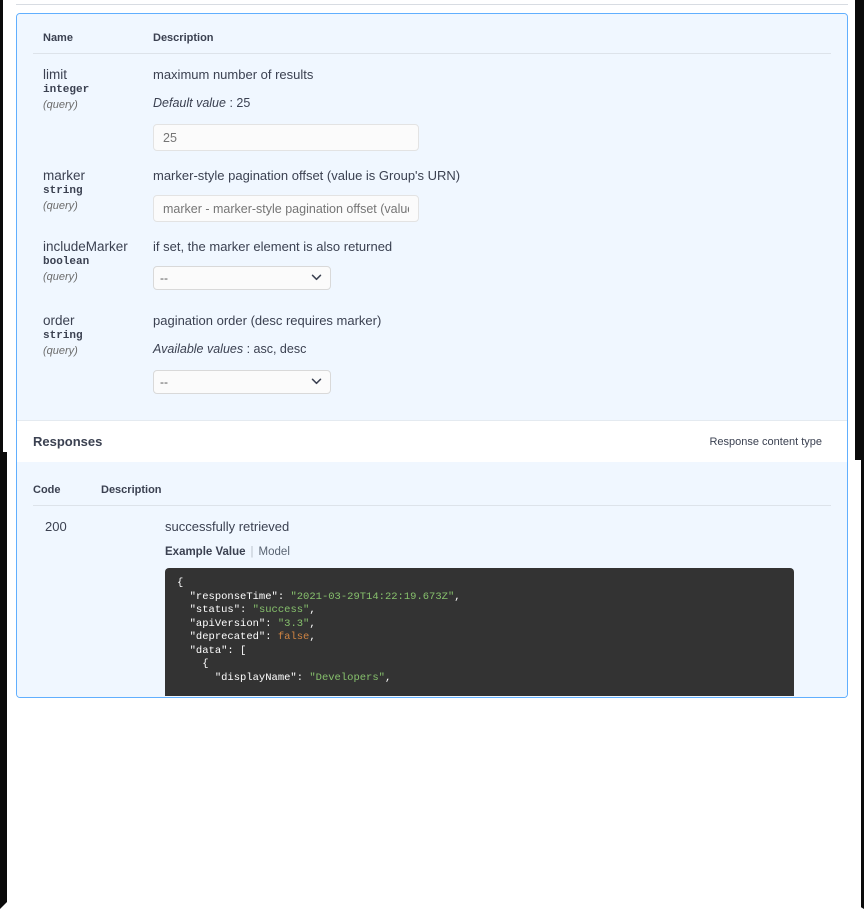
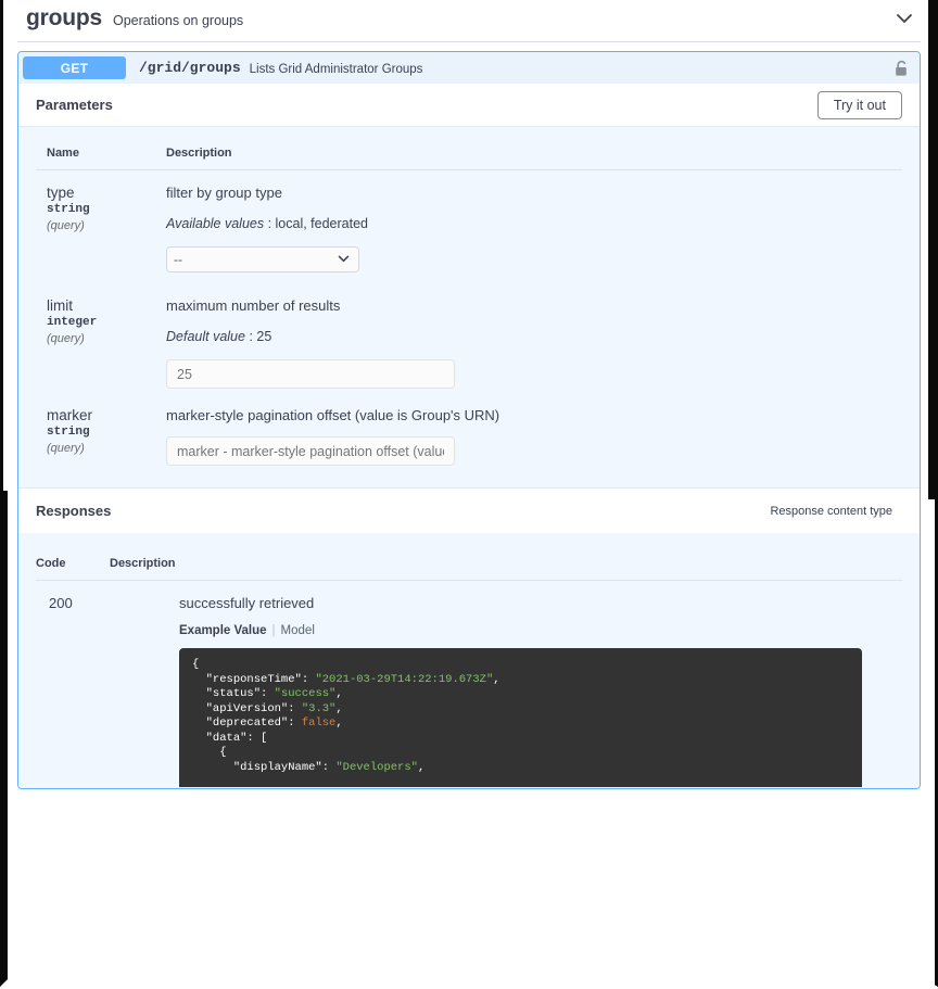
+ groups
+ Operations on groups
+ GET
+ /grid/groups
+ Lists Grid Administrator Groups
+ Parameters
+ Try it out
  Name	Description
+ type string (query)	filter by group type Available values : local, federated --
  limit integer (query)	maximum number of results Default value : 25 25
  marker string (query)	marker-style pagination offset (value is Group's URN) marker - marker-style pagination offset (valu
- includeMarker boolean (query)	if set, the marker element is also returned --
- order string (query)	pagination order (desc requires marker) Available values : asc, desc --
  Responses
  Response content type
  Code	Description
  200	successfully retrieved Example Value | Model { "responseTime": "2021-03-29T14:22:19.673Z", "status": "success", "apiVersion": "3.3", "deprecated": false, "data": [ { "displayName": "Developers",
